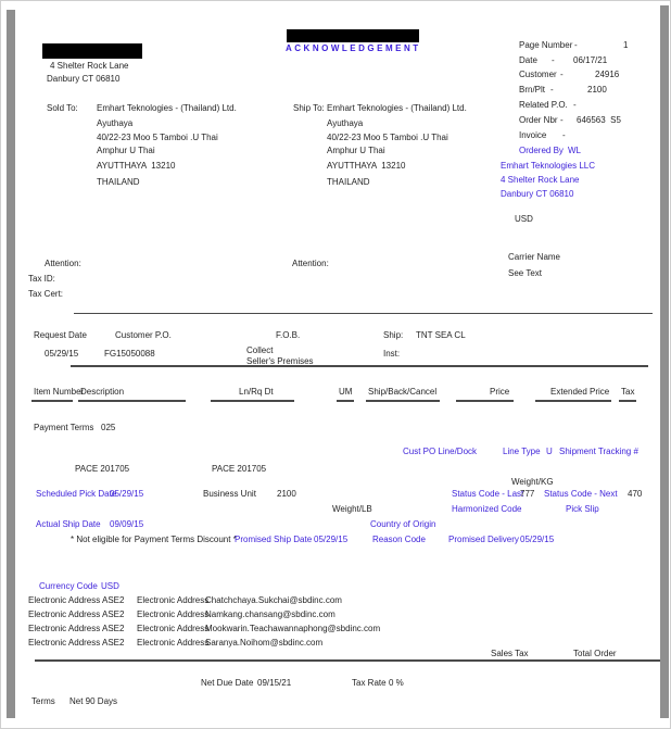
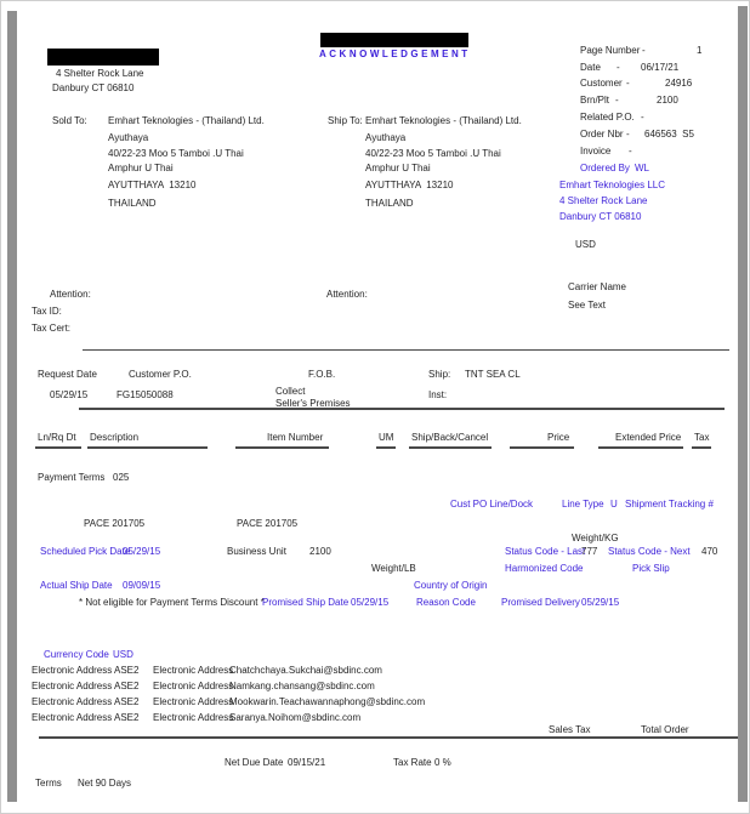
  4 Shelter Rock Lane
  Danbury CT 06810
  ACKNOWLEDGEMENT
  Page Number
  -
  1
  Date
  -
  06/17/21
  Customer
  -
  24916
  Brn/Plt
  -
  2100
  Related P.O.
  -
  Order Nbr
  -
  646563 S5
  Invoice
  -
  Ordered By
  WL
  Emhart Teknologies LLC
  4 Shelter Rock Lane
  Danbury CT 06810
  USD
  Carrier Name
  See Text
  Sold To:
  Emhart Teknologies - (Thailand) Ltd.
  Ayuthaya
  40/22-23 Moo 5 Tamboi .U Thai
  Amphur U Thai
  AYUTTHAYA 13210
  THAILAND
  Ship To:
  Emhart Teknologies - (Thailand) Ltd.
  Ayuthaya
  40/22-23 Moo 5 Tamboi .U Thai
  Amphur U Thai
  AYUTTHAYA 13210
  THAILAND
  Attention:
  Attention:
  Tax ID:
  Tax Cert:
  Request Date
  Customer P.O.
  F.O.B.
  Ship:
  TNT SEA CL
  05/29/15
  FG15050088
  Collect
  Seller's Premises
  Inst:
- Item Number
+ Ln/Rq Dt
  Description
- Ln/Rq Dt
+ Item Number
  UM
  Ship/Back/Cancel
  Price
  Extended Price
  Tax
  Payment Terms
  025
  Cust PO Line/Dock
  Line Type
  U
  Shipment Tracking #
  PACE 201705
  PACE 201705
  Weight/KG
  Scheduled Pick Date
  05/29/15
  Business Unit
  2100
  Status Code - Last
  777
  Status Code - Next
  470
  Weight/LB
  Harmonized Code
  Pick Slip
  Actual Ship Date
  09/09/15
  Country of Origin
  * Not eligible for Payment Terms Discount *
  Promised Ship Date
  05/29/15
  Reason Code
  Promised Delivery
  05/29/15
  Currency Code
  USD
  Electronic Address
  ASE2
  Electronic Address
  Chatchchaya.Sukchai@sbdinc.com
  Electronic Address
  ASE2
  Electronic Address
  Namkang.chansang@sbdinc.com
  Electronic Address
  ASE2
  Electronic Address
  Mookwarin.Teachawannaphong@sbdinc.com
  Electronic Address
  ASE2
  Electronic Address
  Saranya.Noihom@sbdinc.com
  Sales Tax
  Total Order
  Net Due Date
  09/15/21
  Tax Rate
  0 %
  Terms
  Net 90 Days
